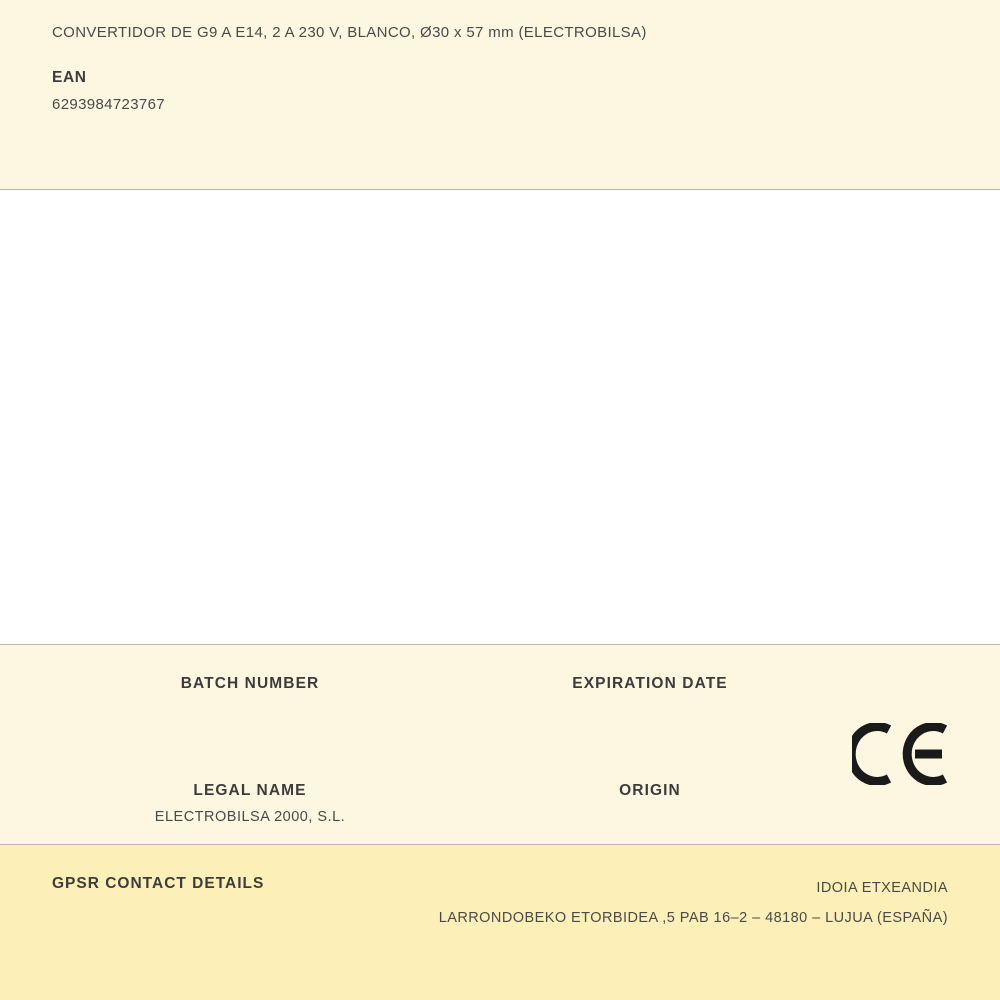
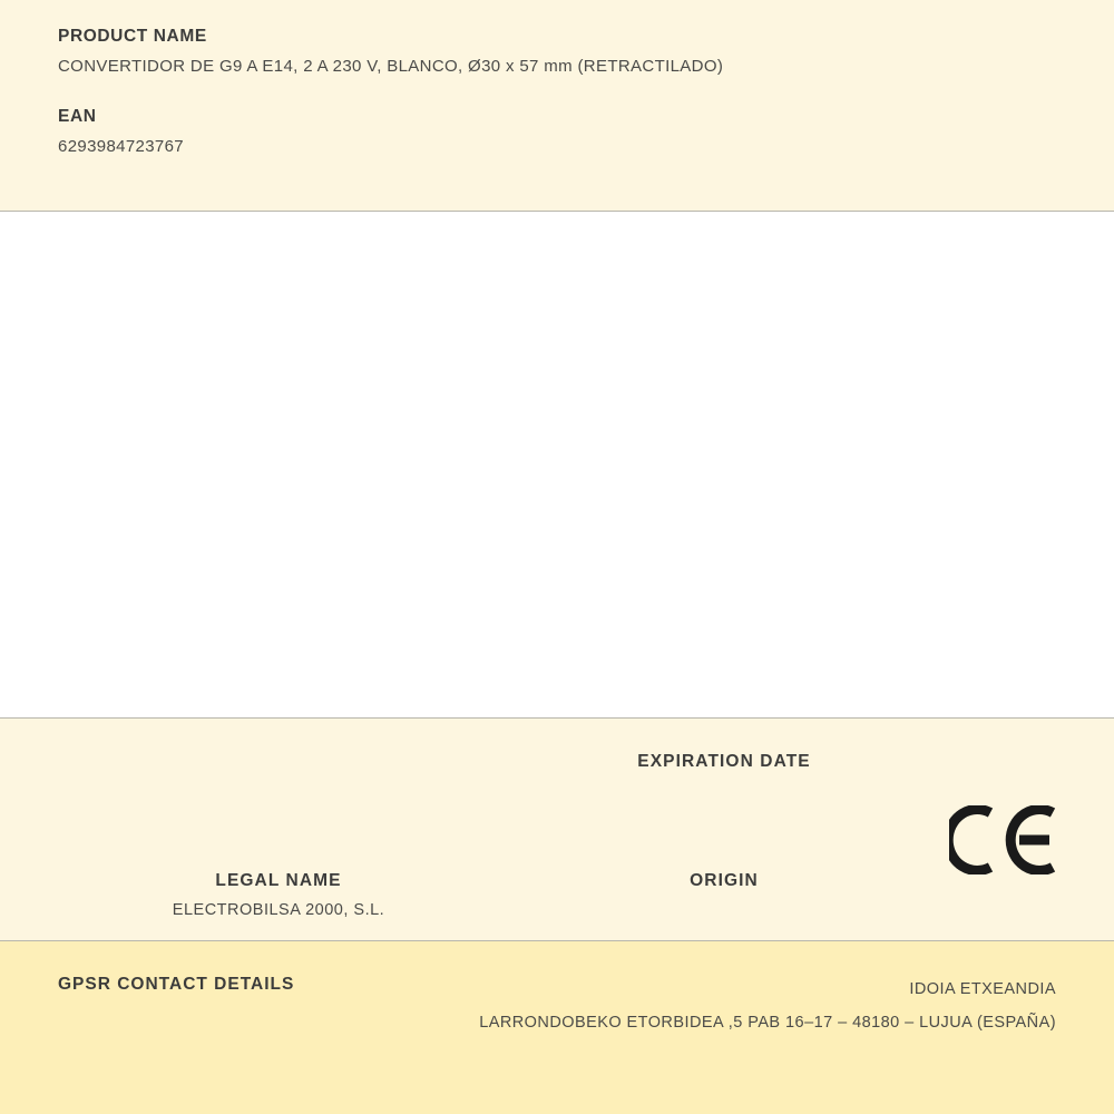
+ PRODUCT NAME
- CONVERTIDOR DE G9 A E14, 2 A 230 V, BLANCO, Ø30 x 57 mm (ELECTROBILSA)
+ CONVERTIDOR DE G9 A E14, 2 A 230 V, BLANCO, Ø30 x 57 mm (RETRACTILADO)
  EAN
  6293984723767
- BATCH NUMBER
  EXPIRATION DATE
  LEGAL NAME
  ELECTROBILSA 2000, S.L.
  ORIGIN
  GPSR CONTACT DETAILS
  IDOIA ETXEANDIA
- LARRONDOBEKO ETORBIDEA ,5 PAB 16–2 – 48180 – LUJUA (ESPAÑA)
+ LARRONDOBEKO ETORBIDEA ,5 PAB 16–17 – 48180 – LUJUA (ESPAÑA)
